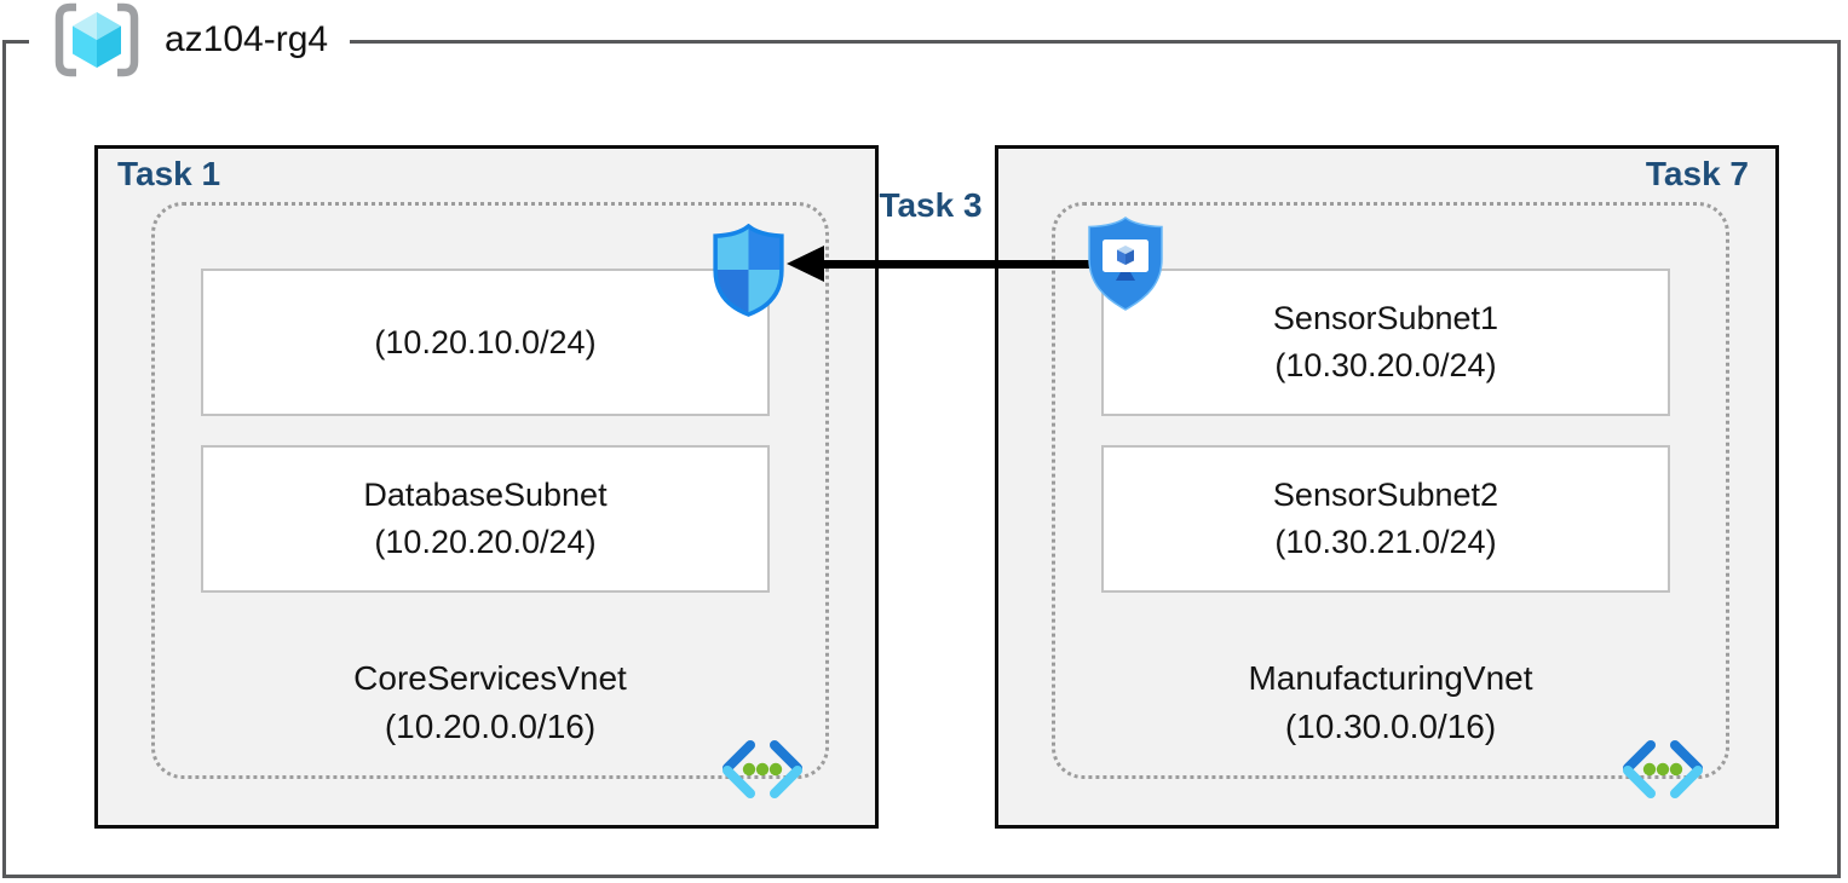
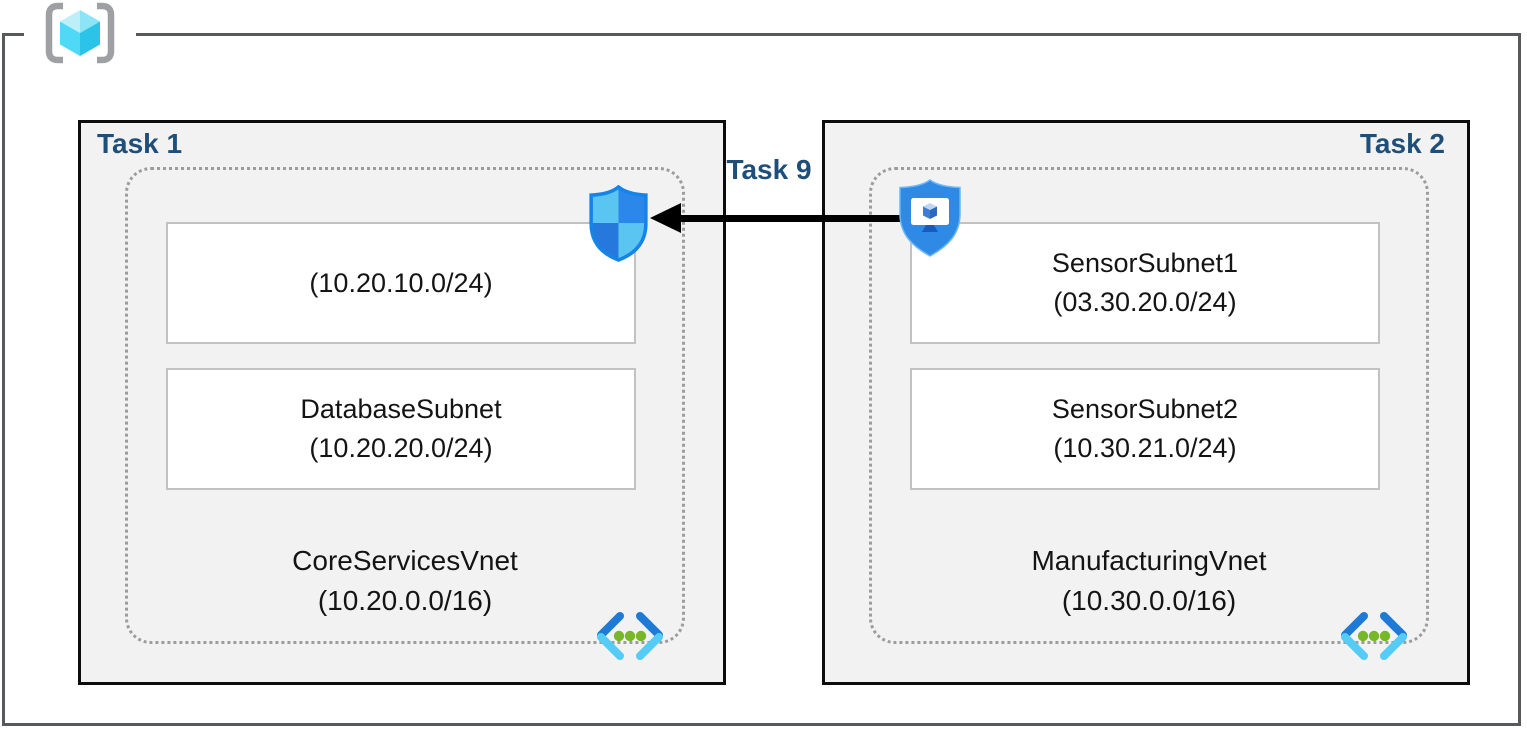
- az104-rg4
  Task 1
  (10.20.10.0/24)
  DatabaseSubnet
  (10.20.20.0/24)
  CoreServicesVnet
  (10.20.0.0/16)
- Task 7
+ Task 2
  SensorSubnet1
- (10.30.20.0/24)
+ (03.30.20.0/24)
  SensorSubnet2
  (10.30.21.0/24)
  ManufacturingVnet
  (10.30.0.0/16)
- Task 3
+ Task 9
